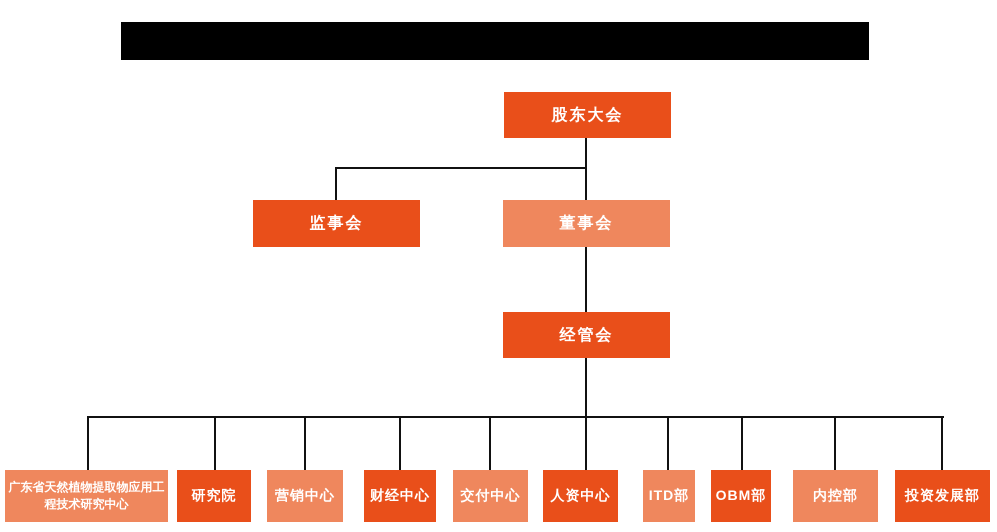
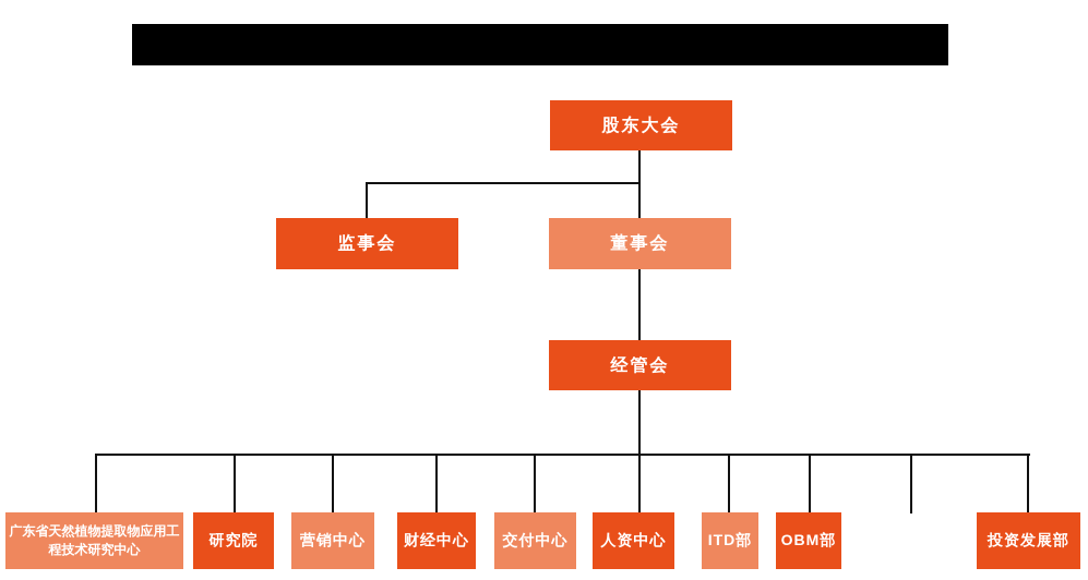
  股东大会
  监事会
  董事会
  经管会
  广东省天然植物提取物应用工程技术研究中心
  研究院
  营销中心
  财经中心
  交付中心
  人资中心
  ITD部
  OBM部
- 内控部
  投资发展部
